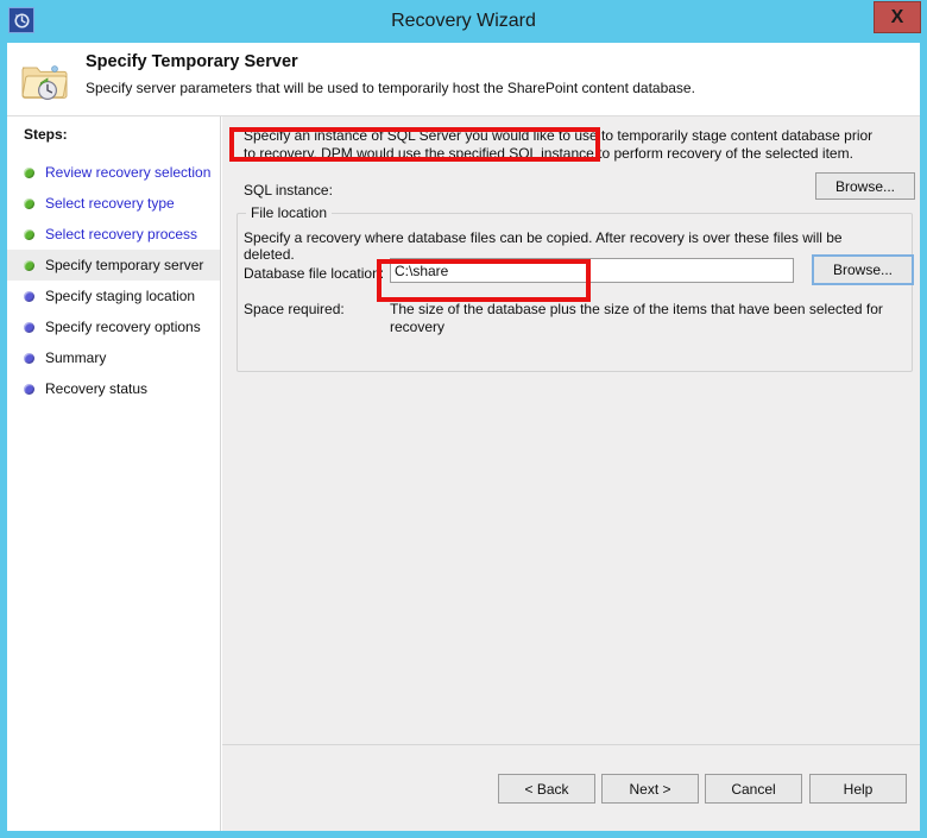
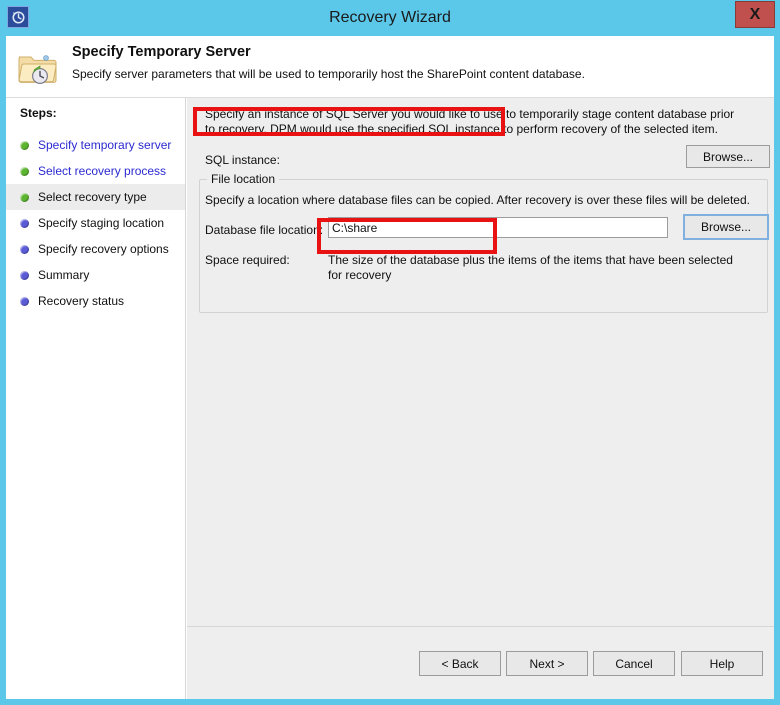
  Recovery Wizard
  X
  Specify Temporary Server
  Specify server parameters that will be used to temporarily host the SharePoint content database.
  Steps:
- Review recovery selection
- Select recovery type
+ Specify temporary server
  Select recovery process
- Specify temporary server
+ Select recovery type
  Specify staging location
  Specify recovery options
  Summary
  Recovery status
  Specify an instance of SQL Server you would like to use to temporarily stage content database prior to recovery. DPM would use the specified SQL instance to perform recovery of the selected item.
  SQL instance:
  Browse...
  File location
- Specify a recovery where database files can be copied. After recovery is over these files will be deleted.
+ Specify a location where database files can be copied. After recovery is over these files will be deleted.
  Database file location:
  C:\share
  Browse...
  Space required:
- The size of the database plus the size of the items that have been selected for recovery
+ The size of the database plus the items of the items that have been selected for recovery
  < Back
  Next >
  Cancel
  Help
